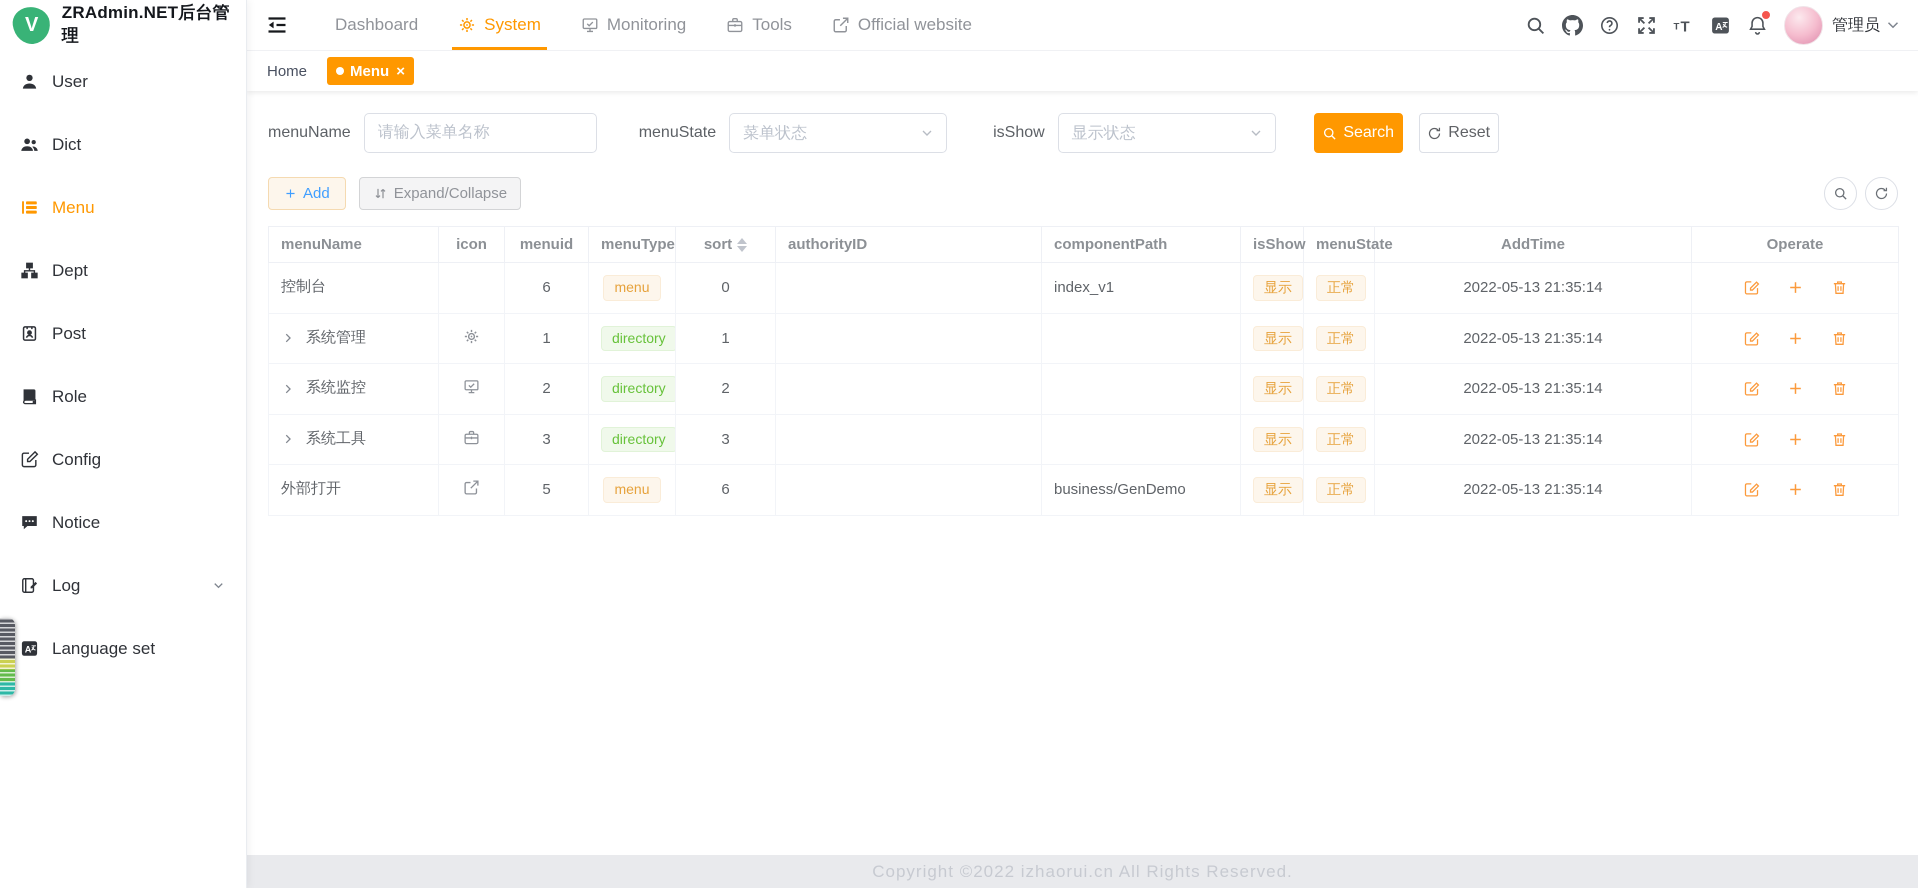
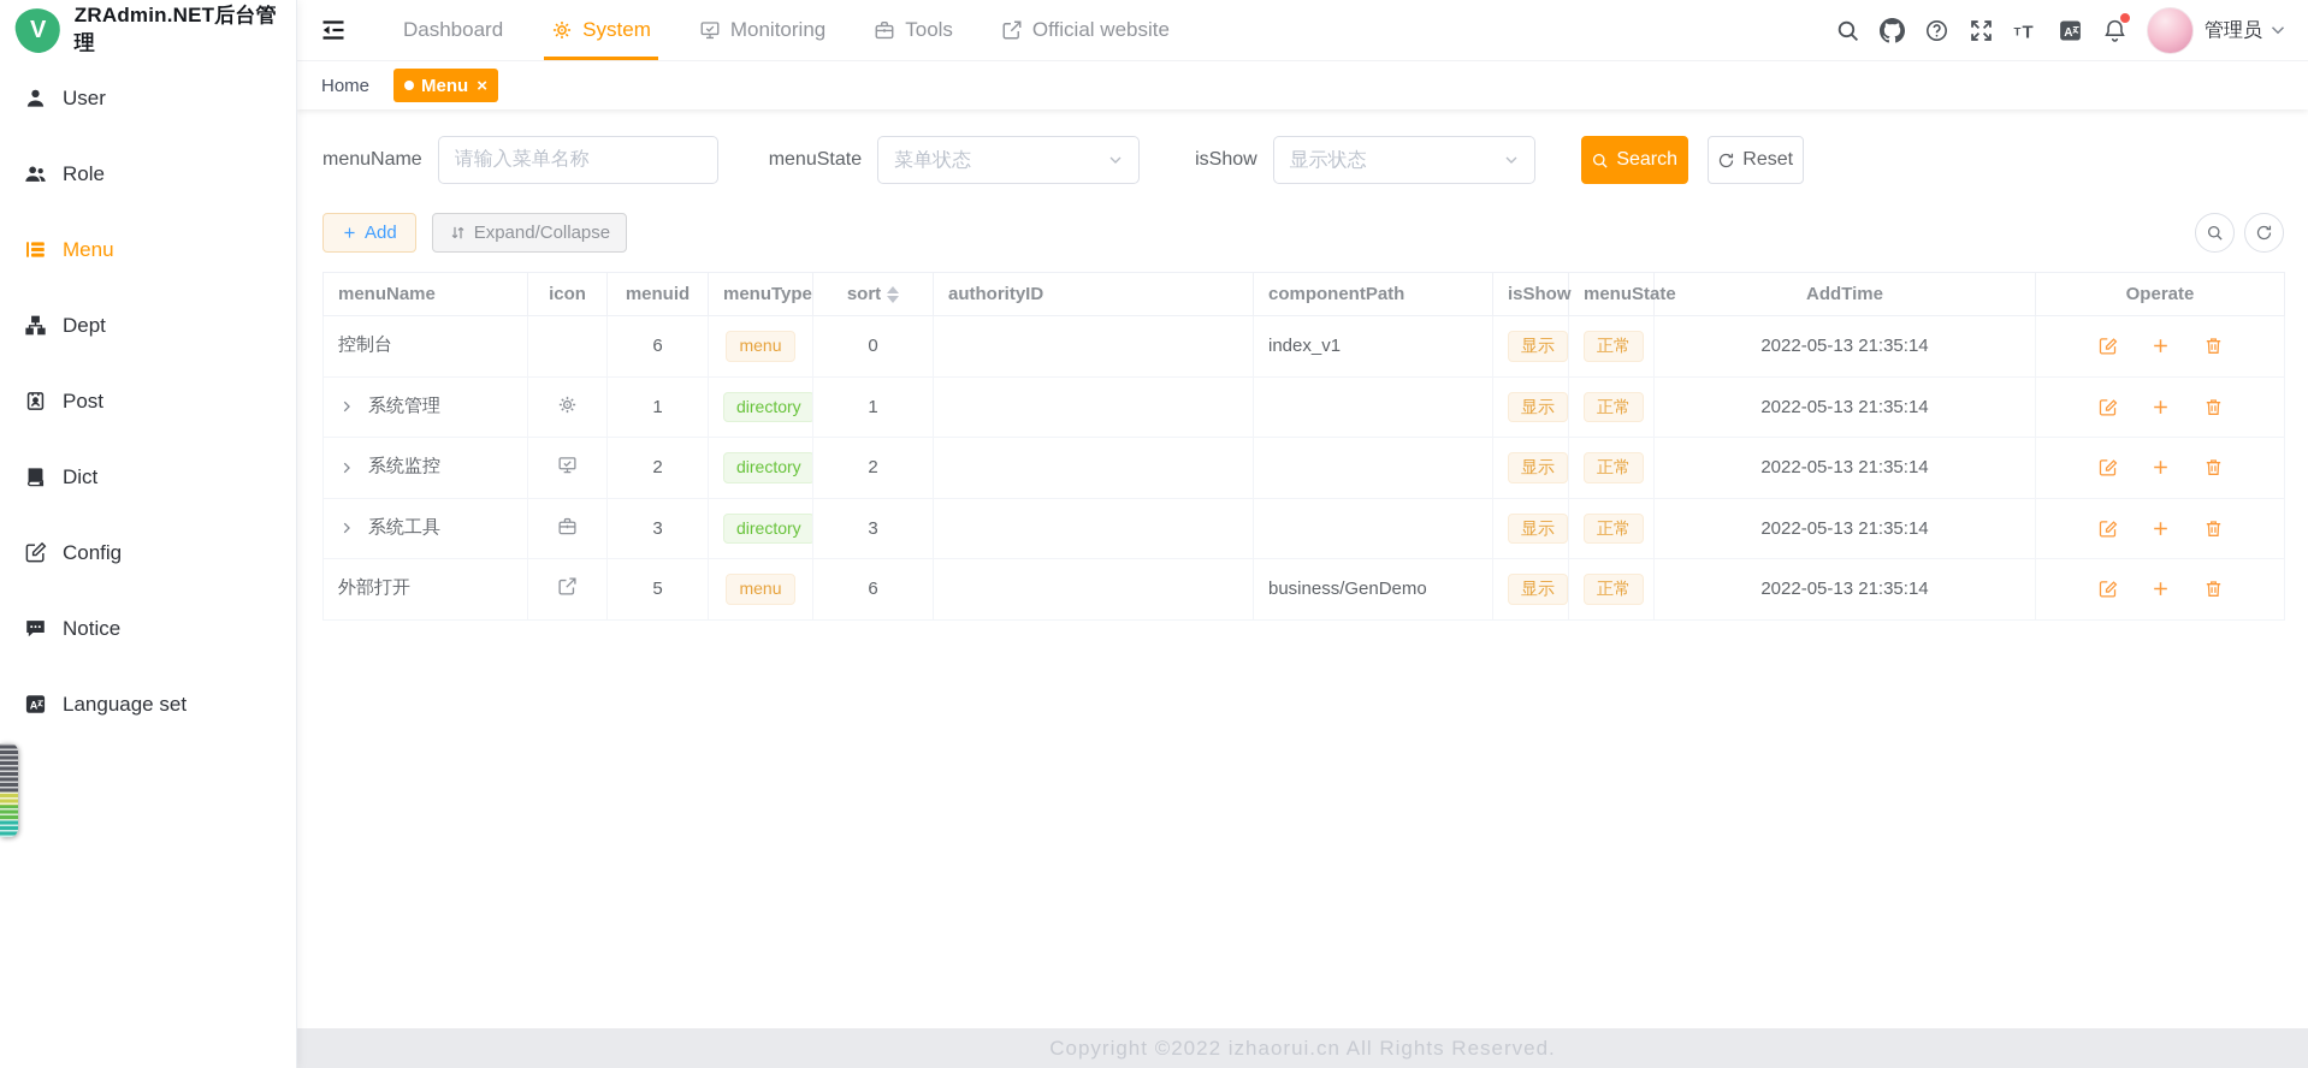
  ZRAdmin.NET后台管理
  User
- Dict
+ Role
  Menu
  Dept
  Post
- Role
+ Dict
  Config
  Notice
- Log
  A
  Language set
  Dashboard
  System
  Monitoring
  Tools
  Official website
  T
  T
  A
  管理员
  Home
  Menu
  ×
  menuName
  请输入菜单名称
  menuState
  菜单状态
  isShow
  显示状态
  Search
  Reset
  Add
  Expand/Collapse
  menuName	icon	menuid	menuType	sort	authorityID	componentPath	isShow	menuState	AddTime	Operate
  控制台		6	menu	0		index_v1	显示	正常	2022-05-13 21:35:14
  系统管理		1	directory	1			显示	正常	2022-05-13 21:35:14
  系统监控		2	directory	2			显示	正常	2022-05-13 21:35:14
  系统工具		3	directory	3			显示	正常	2022-05-13 21:35:14
  外部打开		5	menu	6		business/GenDemo	显示	正常	2022-05-13 21:35:14
  Copyright ©2022 izhaorui.cn All Rights Reserved.
